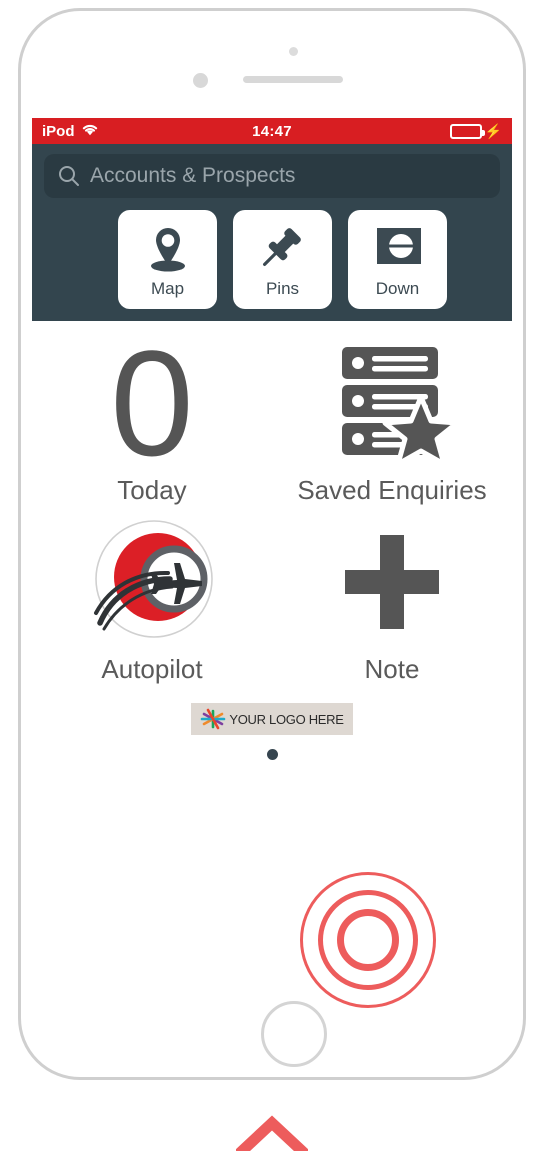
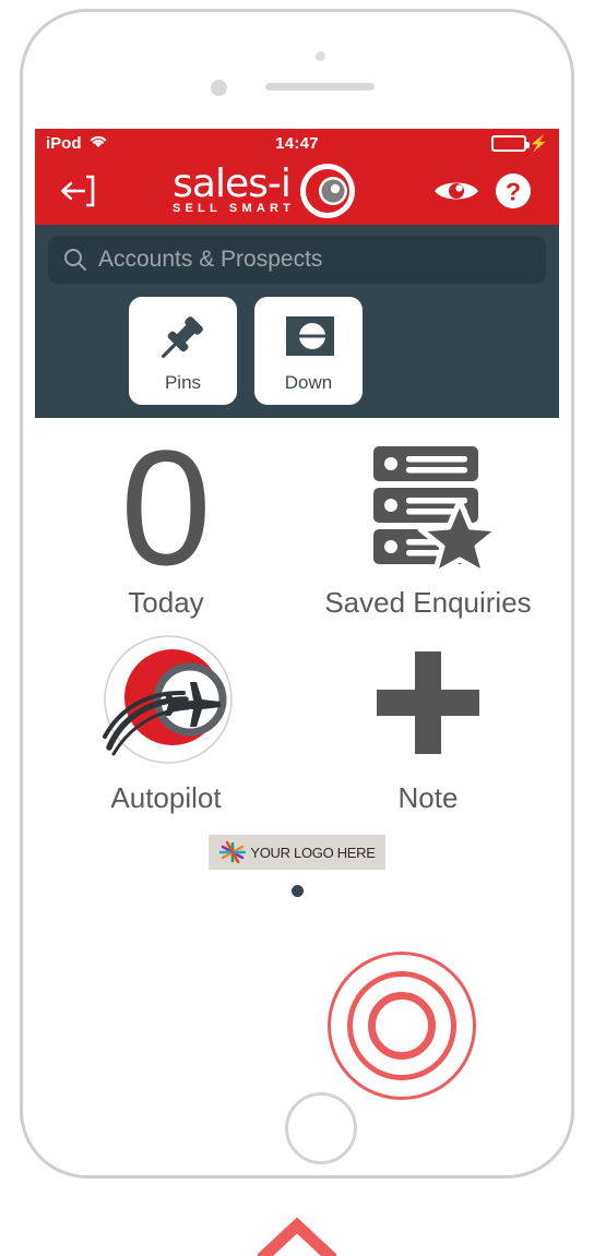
  iPod
  14:47
  ⚡
+ sales-i
+ SELL SMART
+ ?
  Accounts & Prospects
- Map
  Pins
  Down
  0
  Today
  Saved Enquiries
  Autopilot
  Note
  YOUR LOGO HERE
